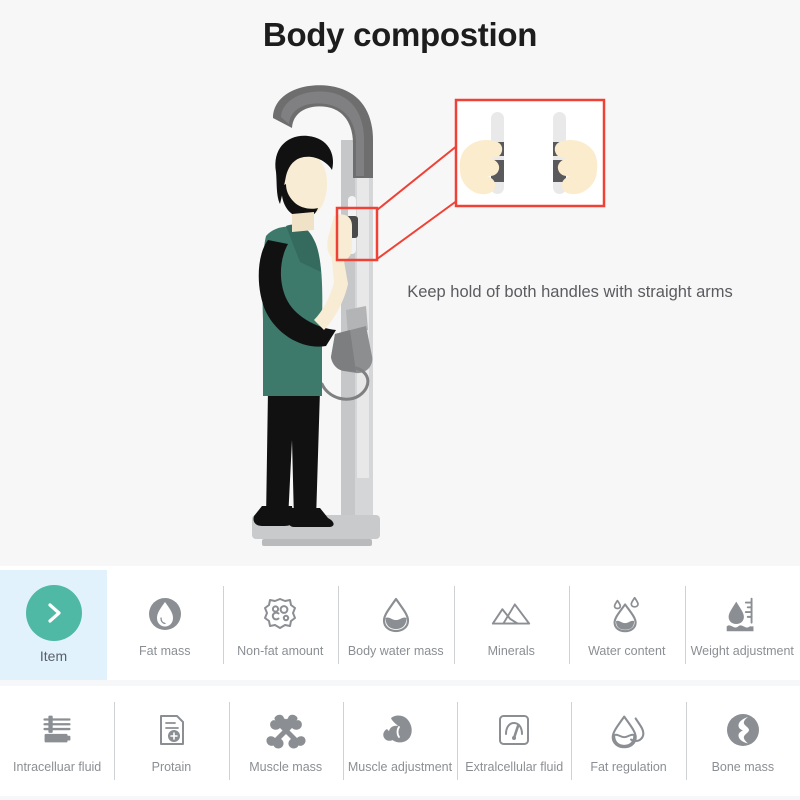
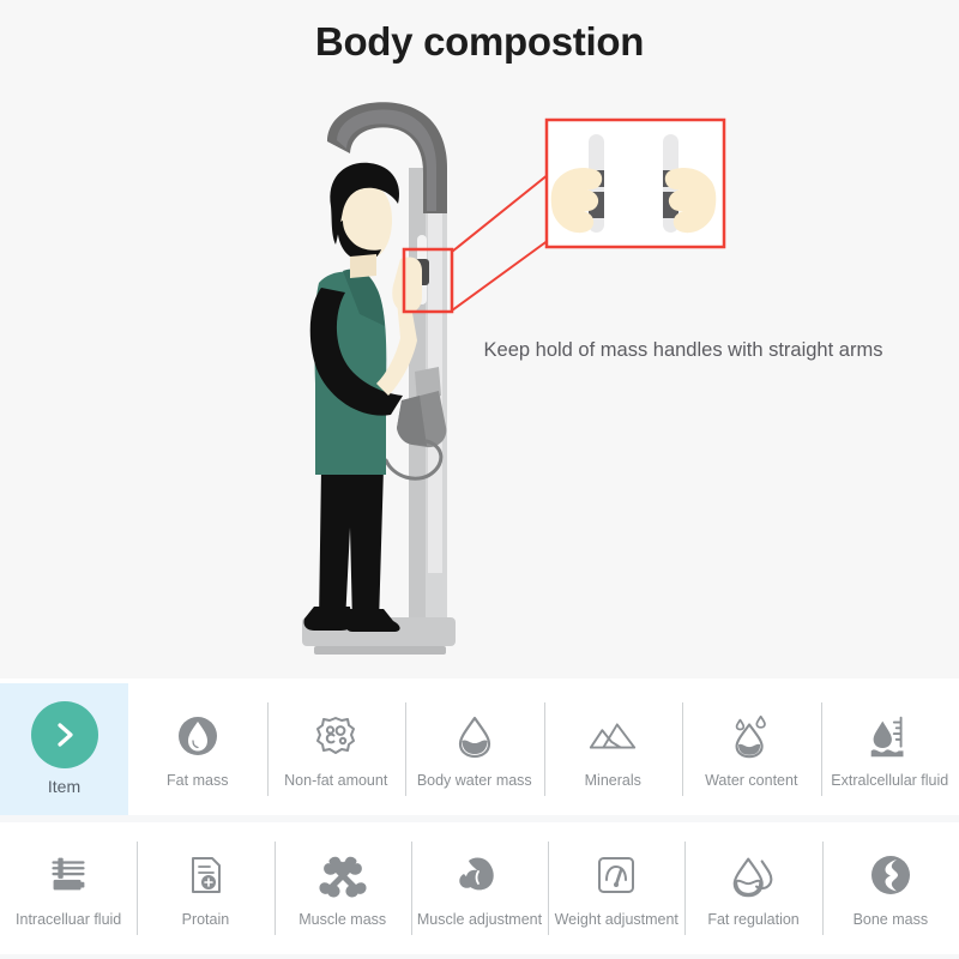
  Body compostion
- Keep hold of both handles with straight arms
+ Keep hold of mass handles with straight arms
  Item
  Fat mass
  Non-fat amount
  Body water mass
  Minerals
  Water content
- Weight adjustment
+ Extralcellular fluid
  Intracelluar fluid
  Protain
  Muscle mass
  Muscle adjustment
- Extralcellular fluid
+ Weight adjustment
  Fat regulation
  Bone mass
